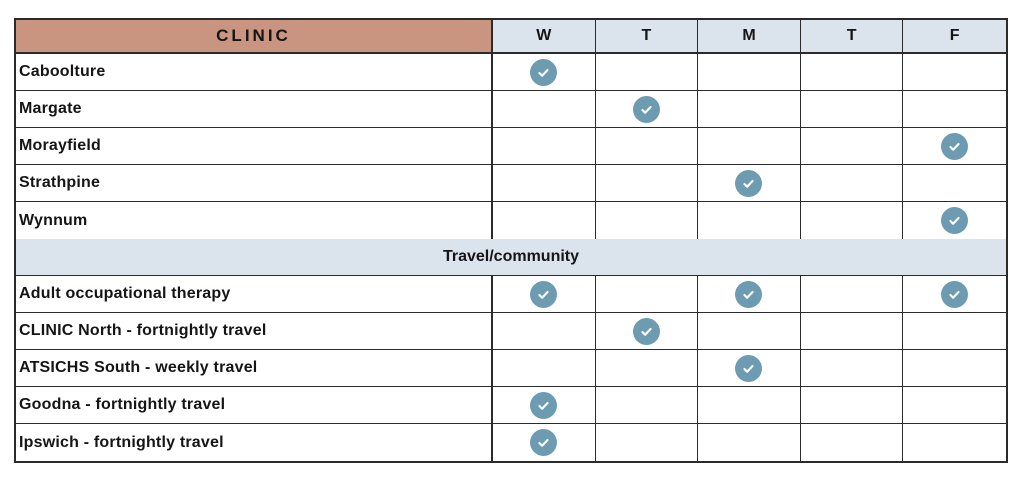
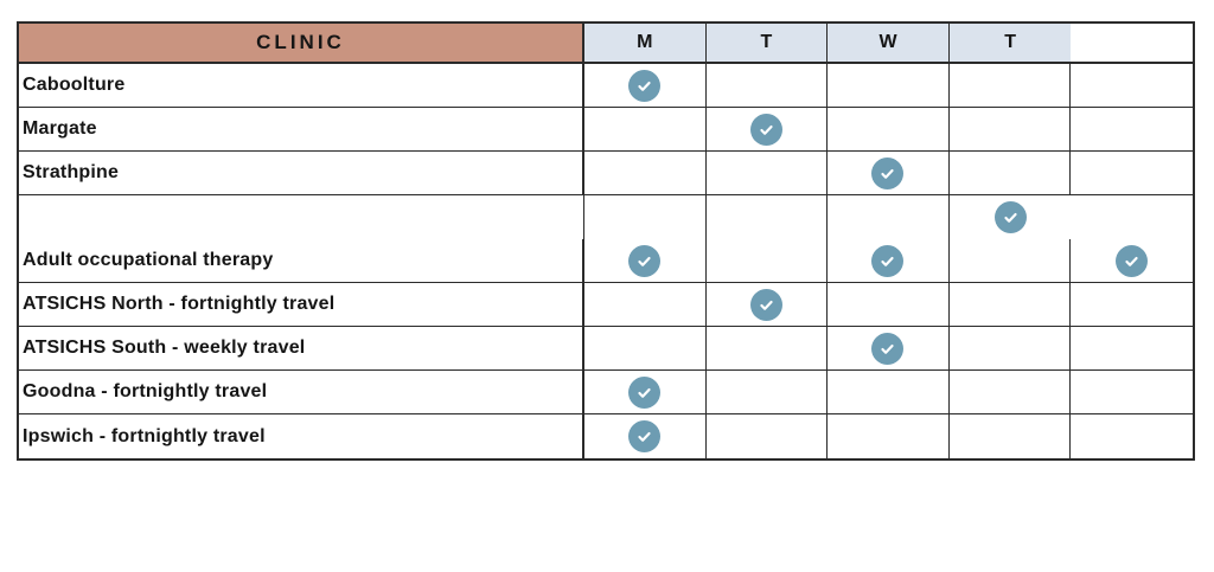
  CLINIC
- W
+ M
  T
- M
+ W
  T
- F
  Caboolture
  Margate
- Morayfield
  Strathpine
- Wynnum
- Travel/community
  Adult occupational therapy
- CLINIC North - fortnightly travel
+ ATSICHS North - fortnightly travel
  ATSICHS South - weekly travel
  Goodna - fortnightly travel
  Ipswich - fortnightly travel
